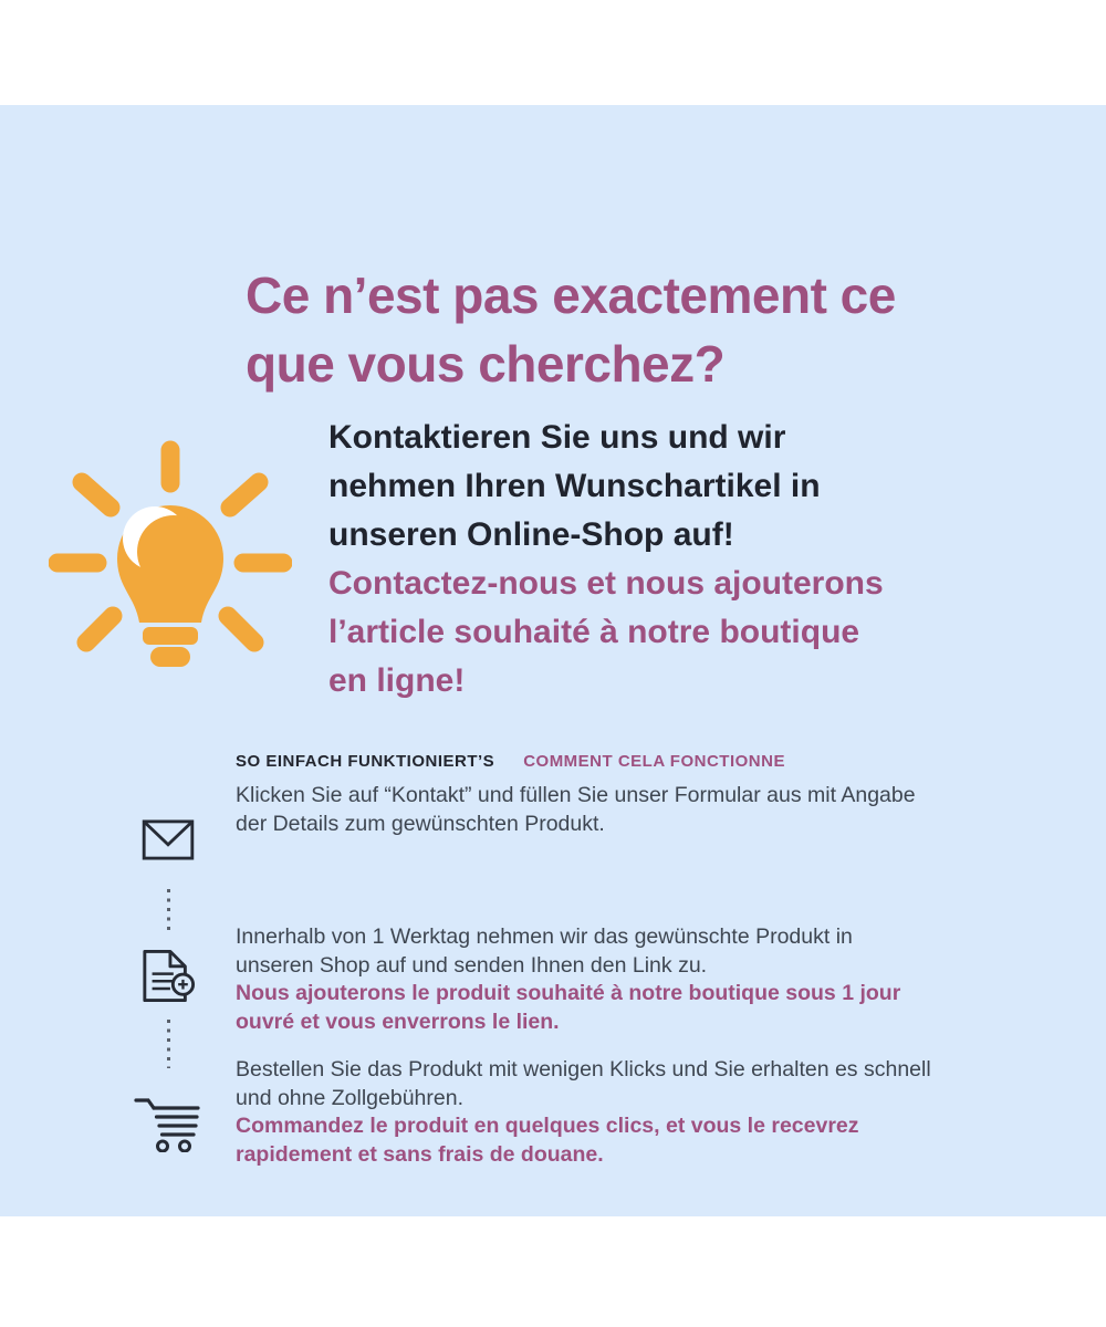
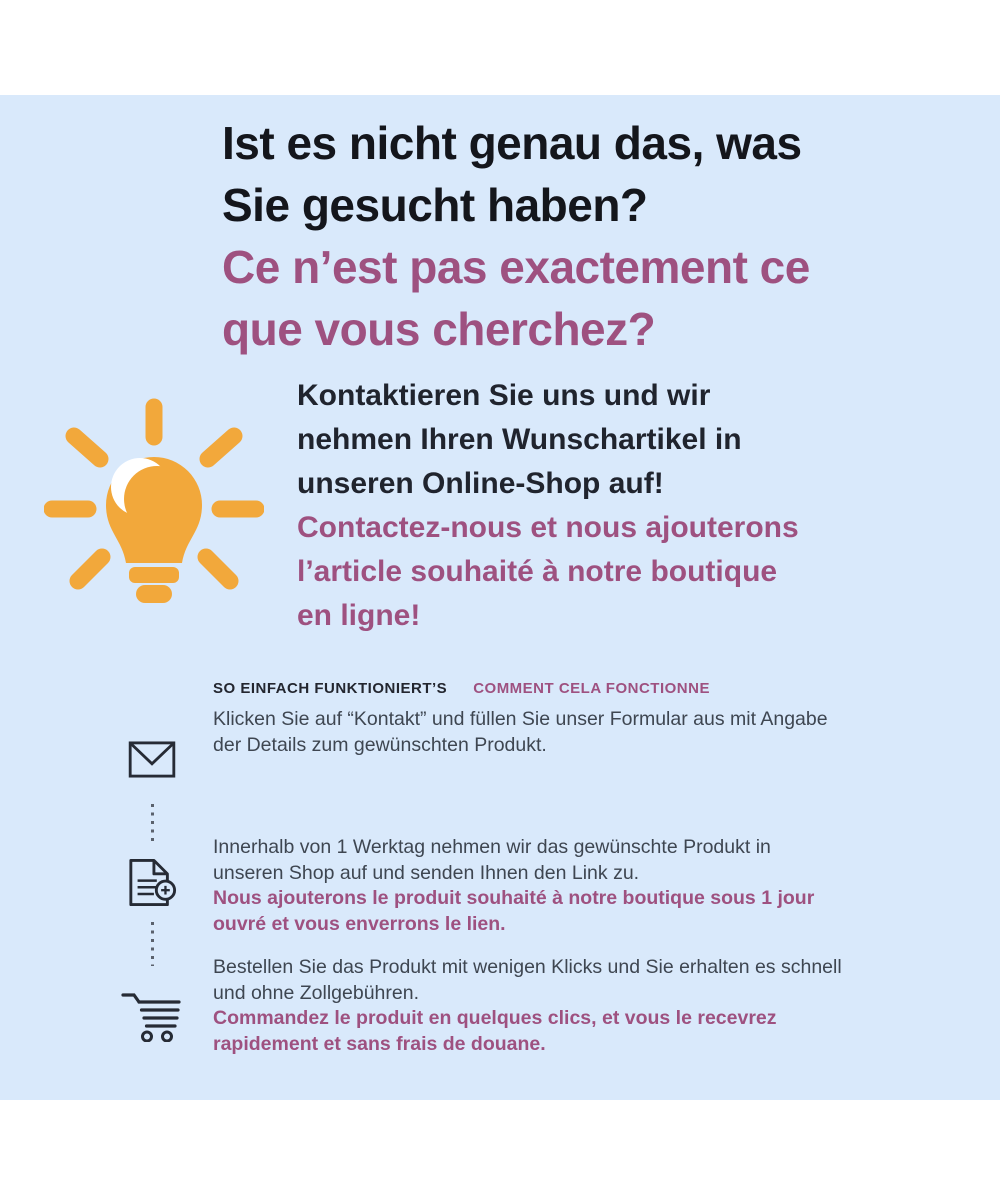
+ Ist es nicht genau das, was
+ Sie gesucht haben?
  Ce n’est pas exactement ce
  que vous cherchez?
  Kontaktieren Sie uns und wir
  nehmen Ihren Wunschartikel in
  unseren Online-Shop auf!
  Contactez-nous et nous ajouterons
  l’article souhaité à notre boutique
  en ligne!
  SO EINFACH FUNKTIONIERT’S
  COMMENT CELA FONCTIONNE
  Klicken Sie auf “Kontakt” und füllen Sie unser Formular aus mit Angabe
  der Details zum gewünschten Produkt.
  Innerhalb von 1 Werktag nehmen wir das gewünschte Produkt in
  unseren Shop auf und senden Ihnen den Link zu.
  Nous ajouterons le produit souhaité à notre boutique sous 1 jour
  ouvré et vous enverrons le lien.
  Bestellen Sie das Produkt mit wenigen Klicks und Sie erhalten es schnell
  und ohne Zollgebühren.
  Commandez le produit en quelques clics, et vous le recevrez
  rapidement et sans frais de douane.
